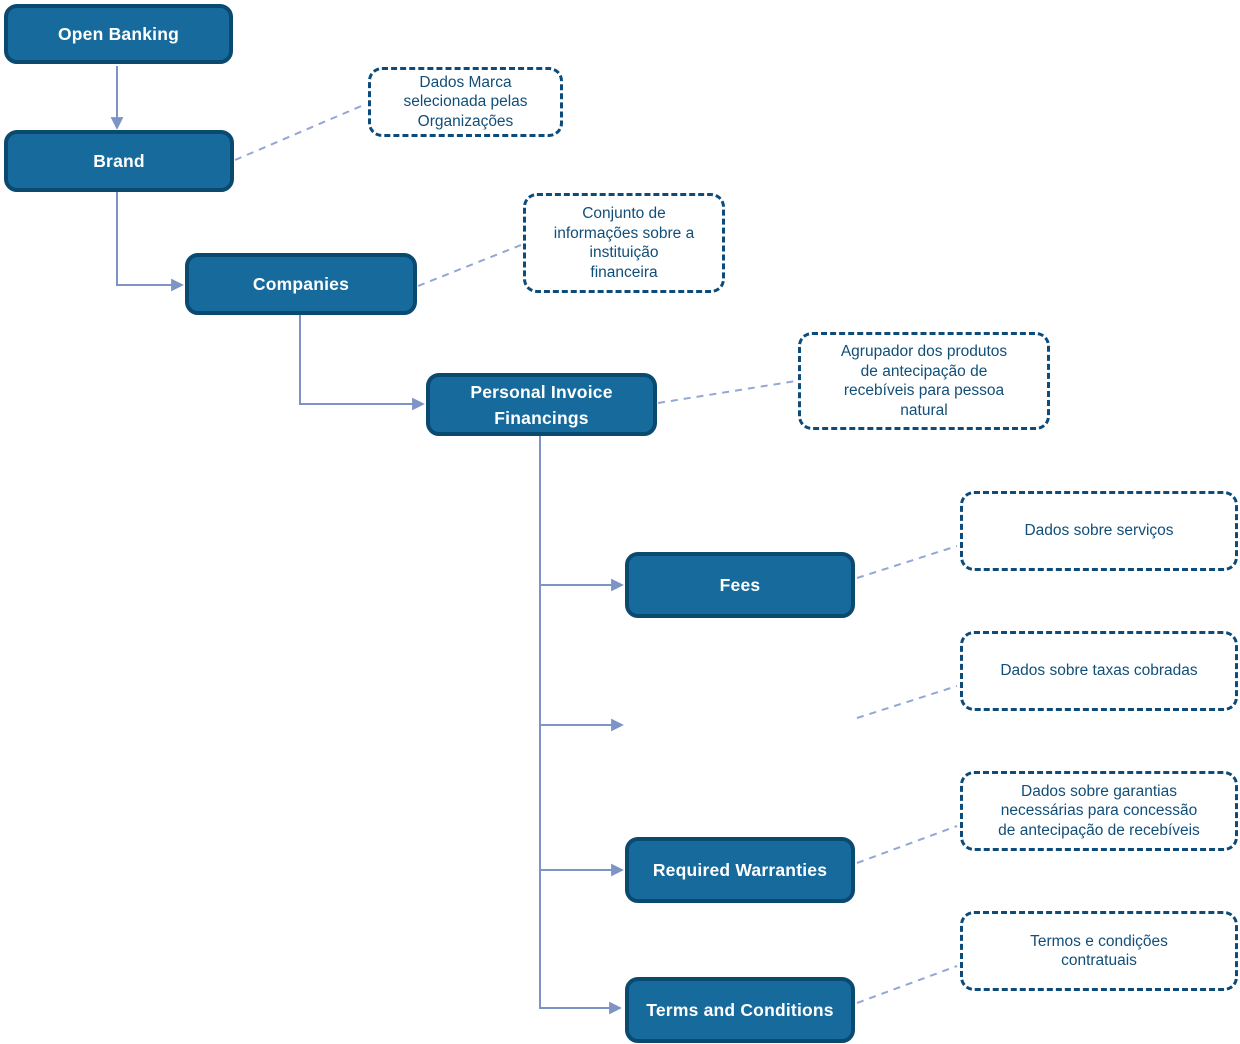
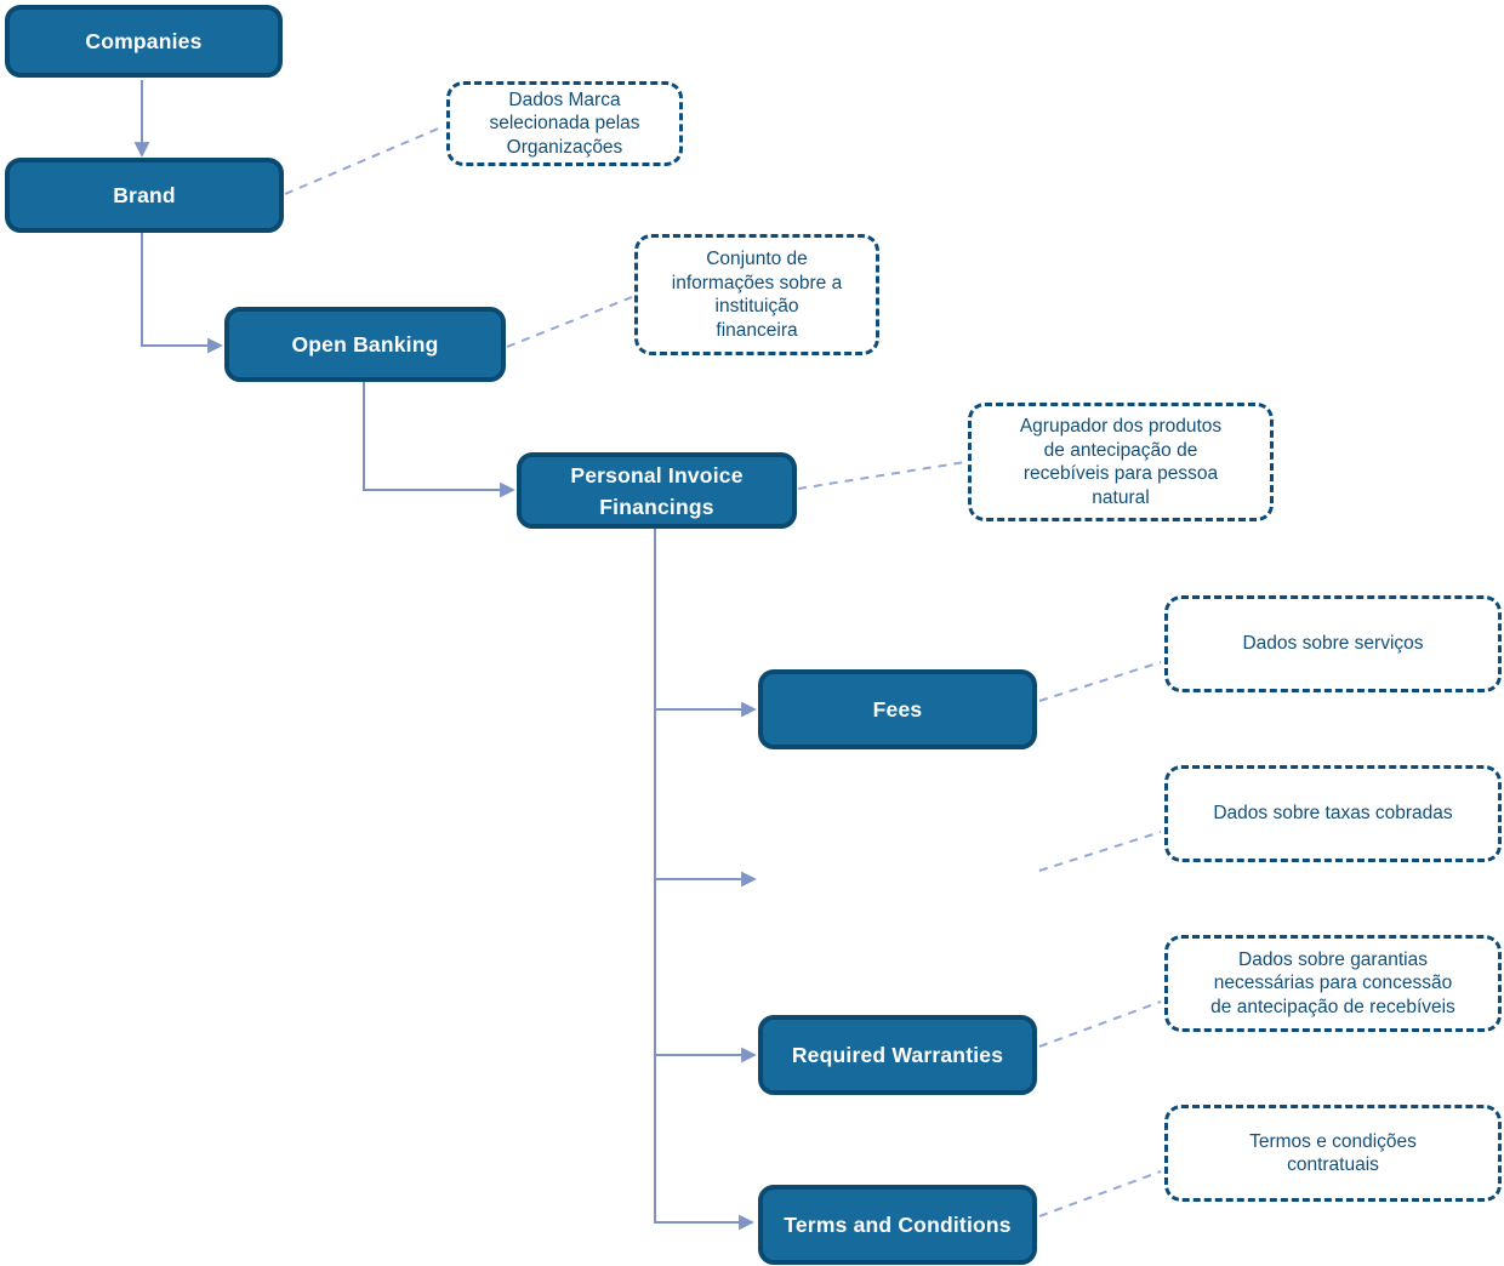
- Open Banking
+ Companies
  Brand
- Companies
+ Open Banking
  Personal Invoice
  Financings
  Fees
  Required Warranties
  Terms and Conditions
  Dados Marca
  selecionada pelas
  Organizações
  Conjunto de
  informações sobre a
  instituição
  financeira
  Agrupador dos produtos
  de antecipação de
  recebíveis para pessoa
  natural
  Dados sobre serviços
  Dados sobre taxas cobradas
  Dados sobre garantias
  necessárias para concessão
  de antecipação de recebíveis
  Termos e condições
  contratuais
